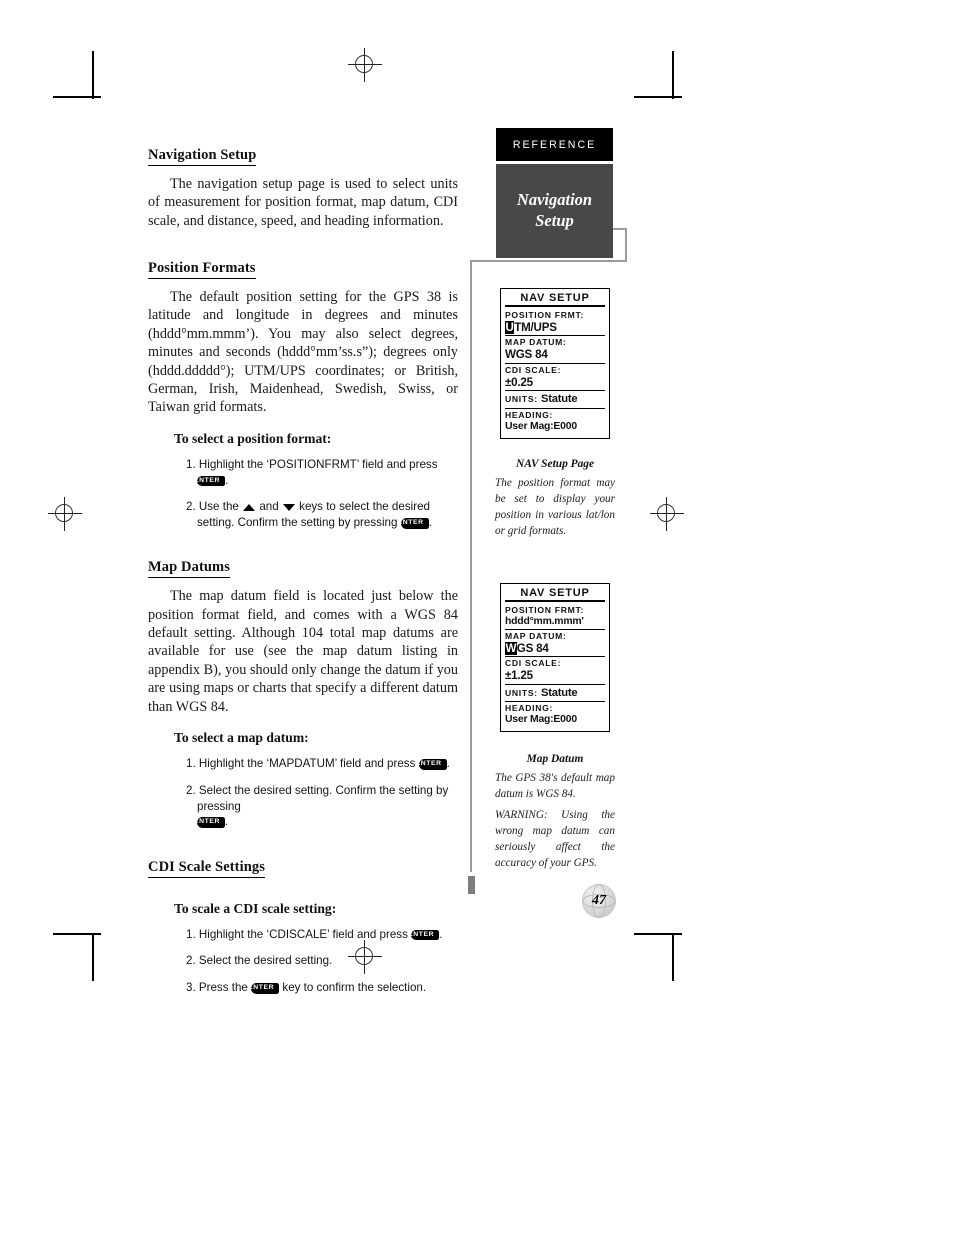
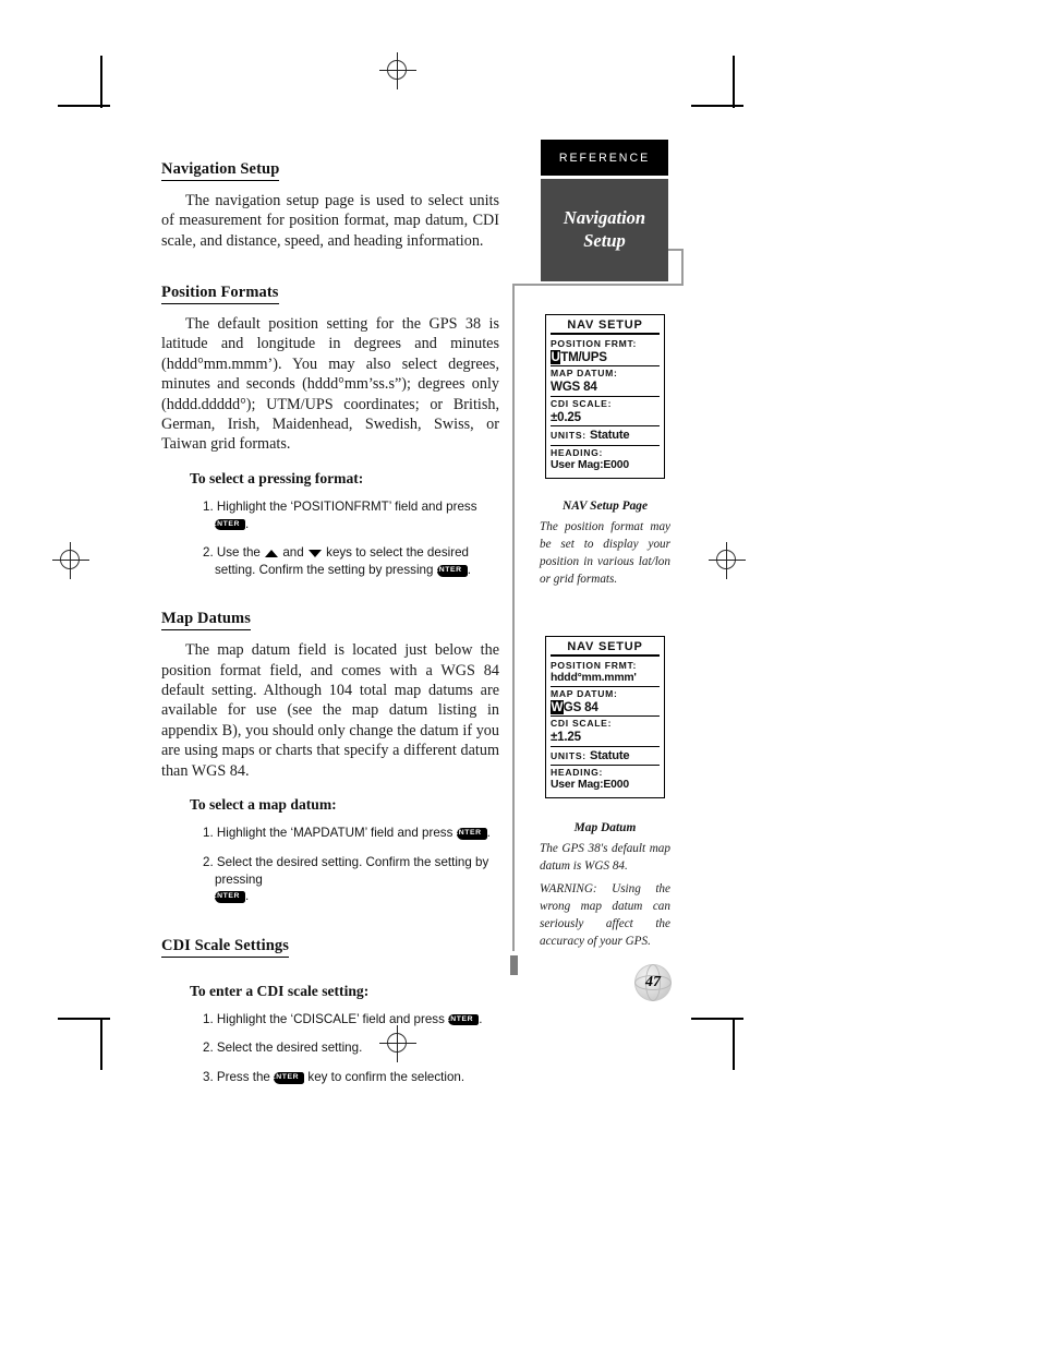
  Navigation Setup
  The navigation setup page is used to select units of measurement for position format, map datum, CDI scale, and distance, speed, and heading information.
  Position Formats
  The default position setting for the GPS 38 is latitude and longitude in degrees and minutes (hddd°mm.mmm’). You may also select degrees, minutes and seconds (hddd°mm’ss.s”); degrees only (hddd.ddddd°); UTM/UPS coordinates; or British, German, Irish, Maidenhead, Swedish, Swiss, or Taiwan grid formats.
- To select a position format:
+ To select a pressing format:
  1. Highlight the ‘POSITIONFRMT’ field and press.
  2. Use the and keys to select the desired setting. Confirm the setting by pressing .
  Map Datums
  The map datum field is located just below the position format field, and comes with a WGS 84 default setting. Although 104 total map datums are available for use (see the map datum listing in appendix B), you should only change the datum if you are using maps or charts that specify a different datum than WGS 84.
  To select a map datum:
  1. Highlight the ‘MAPDATUM’ field and press .
  2. Select the desired setting. Confirm the setting by pressing
  CDI Scale Settings
- To scale a CDI scale setting:
+ To enter a CDI scale setting:
  1. Highlight the ‘CDISCALE’ field and press .
  2. Select the desired setting.
  3. Press the key to confirm the selection.
  REFERENCE
  Navigation
  Setup
  NAV SETUP
  POSITION FRMT:
  UTM/UPS
  MAP DATUM:
  WGS 84
  CDI SCALE:
  ±0.25
  UNITS: Statute
  HEADING:
  User Mag:E000
  NAV Setup Page
  The position format may be set to display your position in various lat/lon or grid formats.
  NAV SETUP
  POSITION FRMT:
  hddd°mm.mmm'
  MAP DATUM:
  WGS 84
  CDI SCALE:
  ±1.25
  UNITS: Statute
  HEADING:
  User Mag:E000
  Map Datum
  The GPS 38's default map datum is WGS 84.
  WARNING: Using the wrong map datum can seriously affect the accuracy of your GPS.
  47
